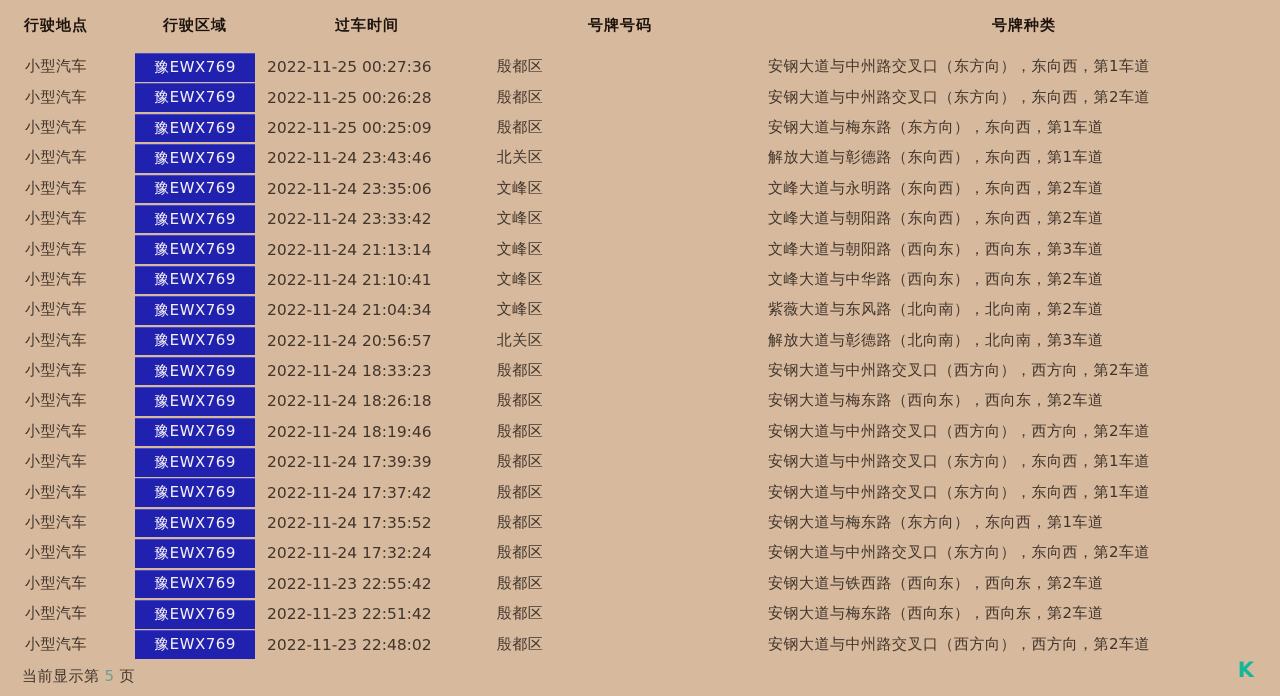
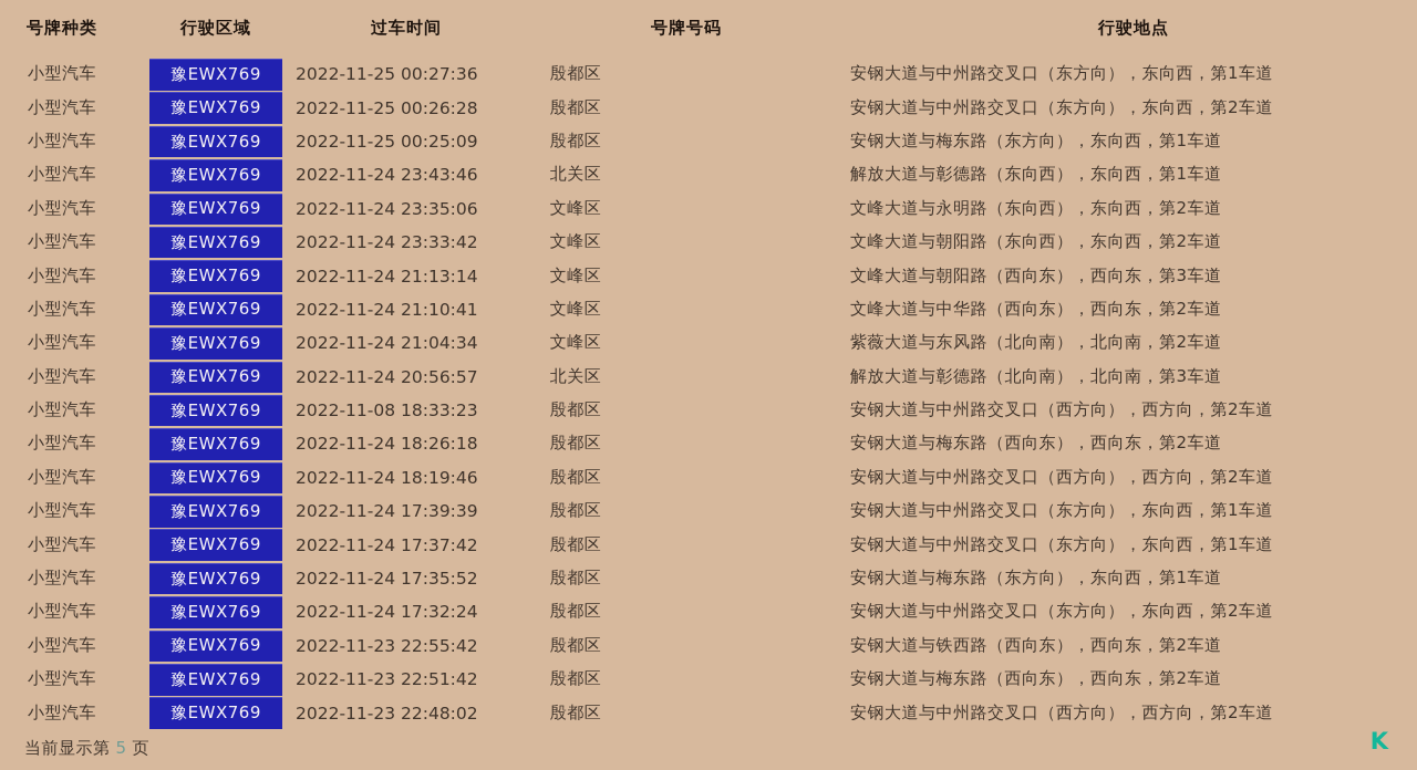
- 行驶地点
+ 号牌种类
  行驶区域
  过车时间
  号牌号码
- 号牌种类
+ 行驶地点
  小型汽车
  豫EWX769
  2022-11-25 00:27:36
  殷都区
  安钢大道与中州路交叉口（东方向），东向西，第1车道
  小型汽车
  豫EWX769
  2022-11-25 00:26:28
  殷都区
  安钢大道与中州路交叉口（东方向），东向西，第2车道
  小型汽车
  豫EWX769
  2022-11-25 00:25:09
  殷都区
  安钢大道与梅东路（东方向），东向西，第1车道
  小型汽车
  豫EWX769
  2022-11-24 23:43:46
  北关区
  解放大道与彰德路（东向西），东向西，第1车道
  小型汽车
  豫EWX769
  2022-11-24 23:35:06
  文峰区
  文峰大道与永明路（东向西），东向西，第2车道
  小型汽车
  豫EWX769
  2022-11-24 23:33:42
  文峰区
  文峰大道与朝阳路（东向西），东向西，第2车道
  小型汽车
  豫EWX769
  2022-11-24 21:13:14
  文峰区
  文峰大道与朝阳路（西向东），西向东，第3车道
  小型汽车
  豫EWX769
  2022-11-24 21:10:41
  文峰区
  文峰大道与中华路（西向东），西向东，第2车道
  小型汽车
  豫EWX769
  2022-11-24 21:04:34
  文峰区
  紫薇大道与东风路（北向南），北向南，第2车道
  小型汽车
  豫EWX769
  2022-11-24 20:56:57
  北关区
  解放大道与彰德路（北向南），北向南，第3车道
  小型汽车
  豫EWX769
- 2022-11-24 18:33:23
+ 2022-11-08 18:33:23
  殷都区
  安钢大道与中州路交叉口（西方向），西方向，第2车道
  小型汽车
  豫EWX769
  2022-11-24 18:26:18
  殷都区
  安钢大道与梅东路（西向东），西向东，第2车道
  小型汽车
  豫EWX769
  2022-11-24 18:19:46
  殷都区
  安钢大道与中州路交叉口（西方向），西方向，第2车道
  小型汽车
  豫EWX769
  2022-11-24 17:39:39
  殷都区
  安钢大道与中州路交叉口（东方向），东向西，第1车道
  小型汽车
  豫EWX769
  2022-11-24 17:37:42
  殷都区
  安钢大道与中州路交叉口（东方向），东向西，第1车道
  小型汽车
  豫EWX769
  2022-11-24 17:35:52
  殷都区
  安钢大道与梅东路（东方向），东向西，第1车道
  小型汽车
  豫EWX769
  2022-11-24 17:32:24
  殷都区
  安钢大道与中州路交叉口（东方向），东向西，第2车道
  小型汽车
  豫EWX769
  2022-11-23 22:55:42
  殷都区
  安钢大道与铁西路（西向东），西向东，第2车道
  小型汽车
  豫EWX769
  2022-11-23 22:51:42
  殷都区
  安钢大道与梅东路（西向东），西向东，第2车道
  小型汽车
  豫EWX769
  2022-11-23 22:48:02
  殷都区
  安钢大道与中州路交叉口（西方向），西方向，第2车道
  当前显示第 5 页
  K
